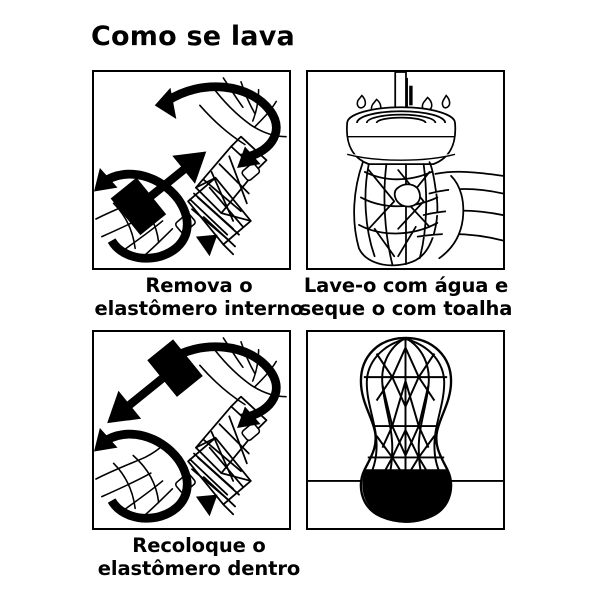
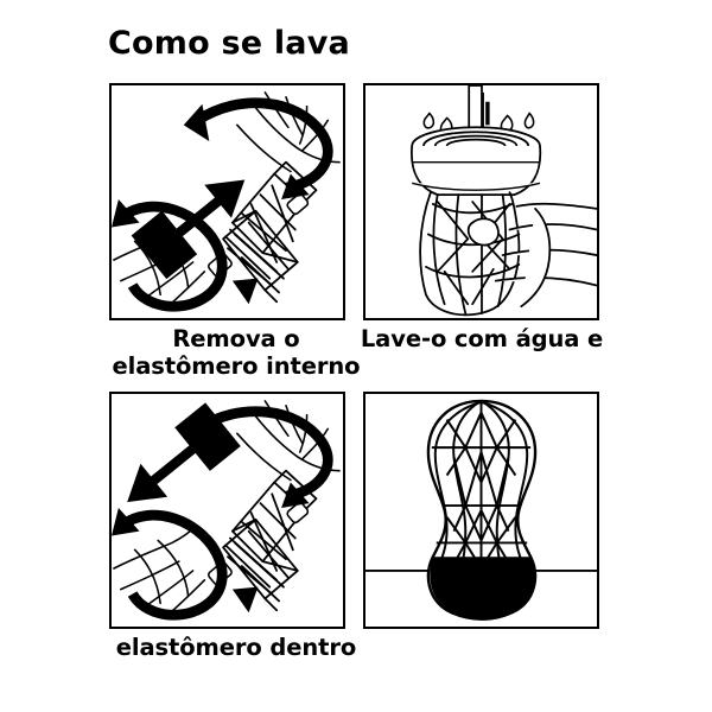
  Como se lava
  Remova o
  elastômero interno
  Lave-o com água e
- seque o com toalha
- Recoloque o
  elastômero dentro
